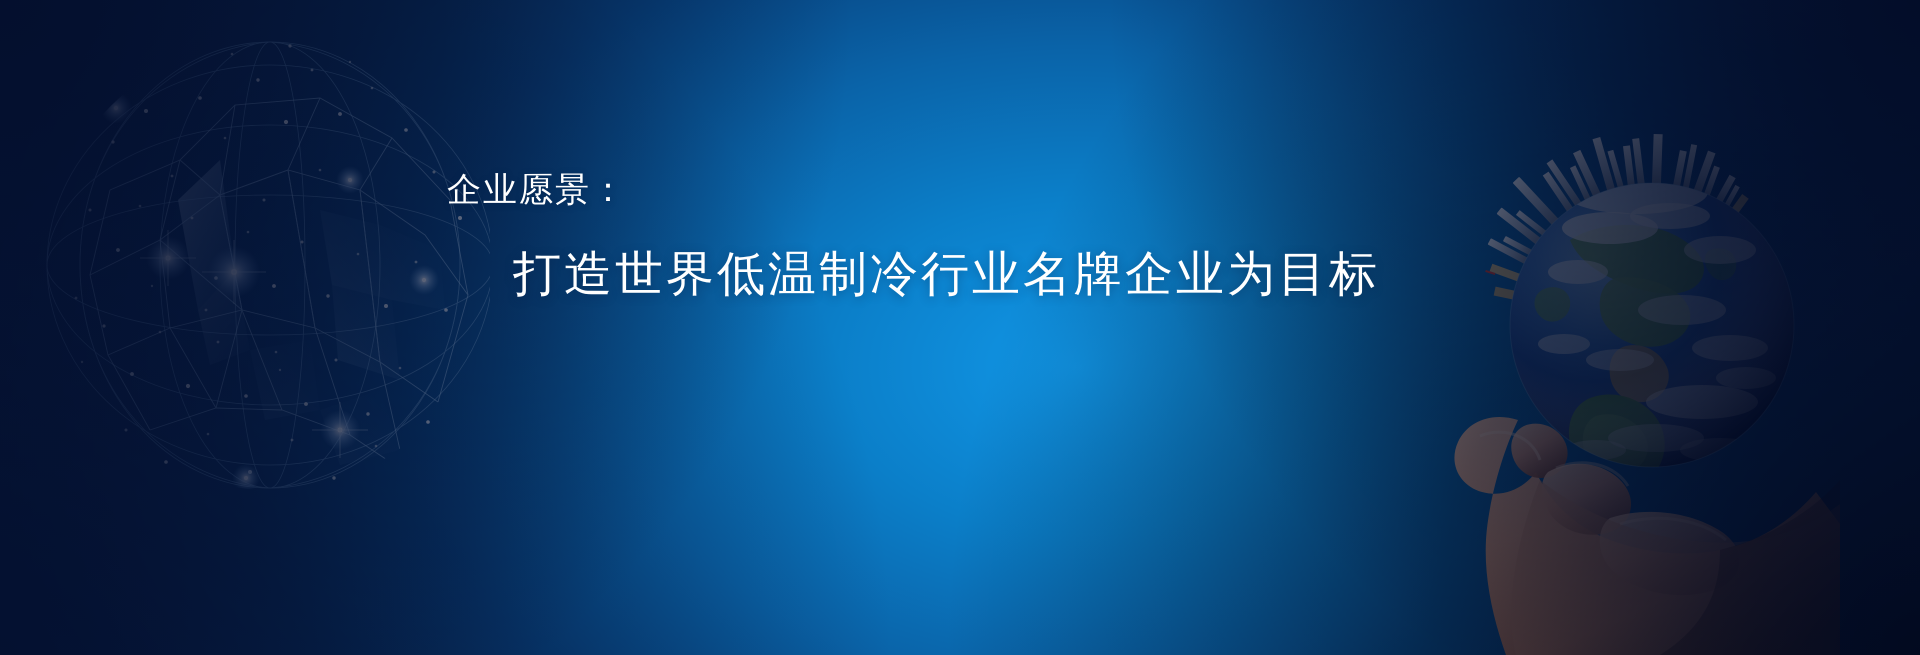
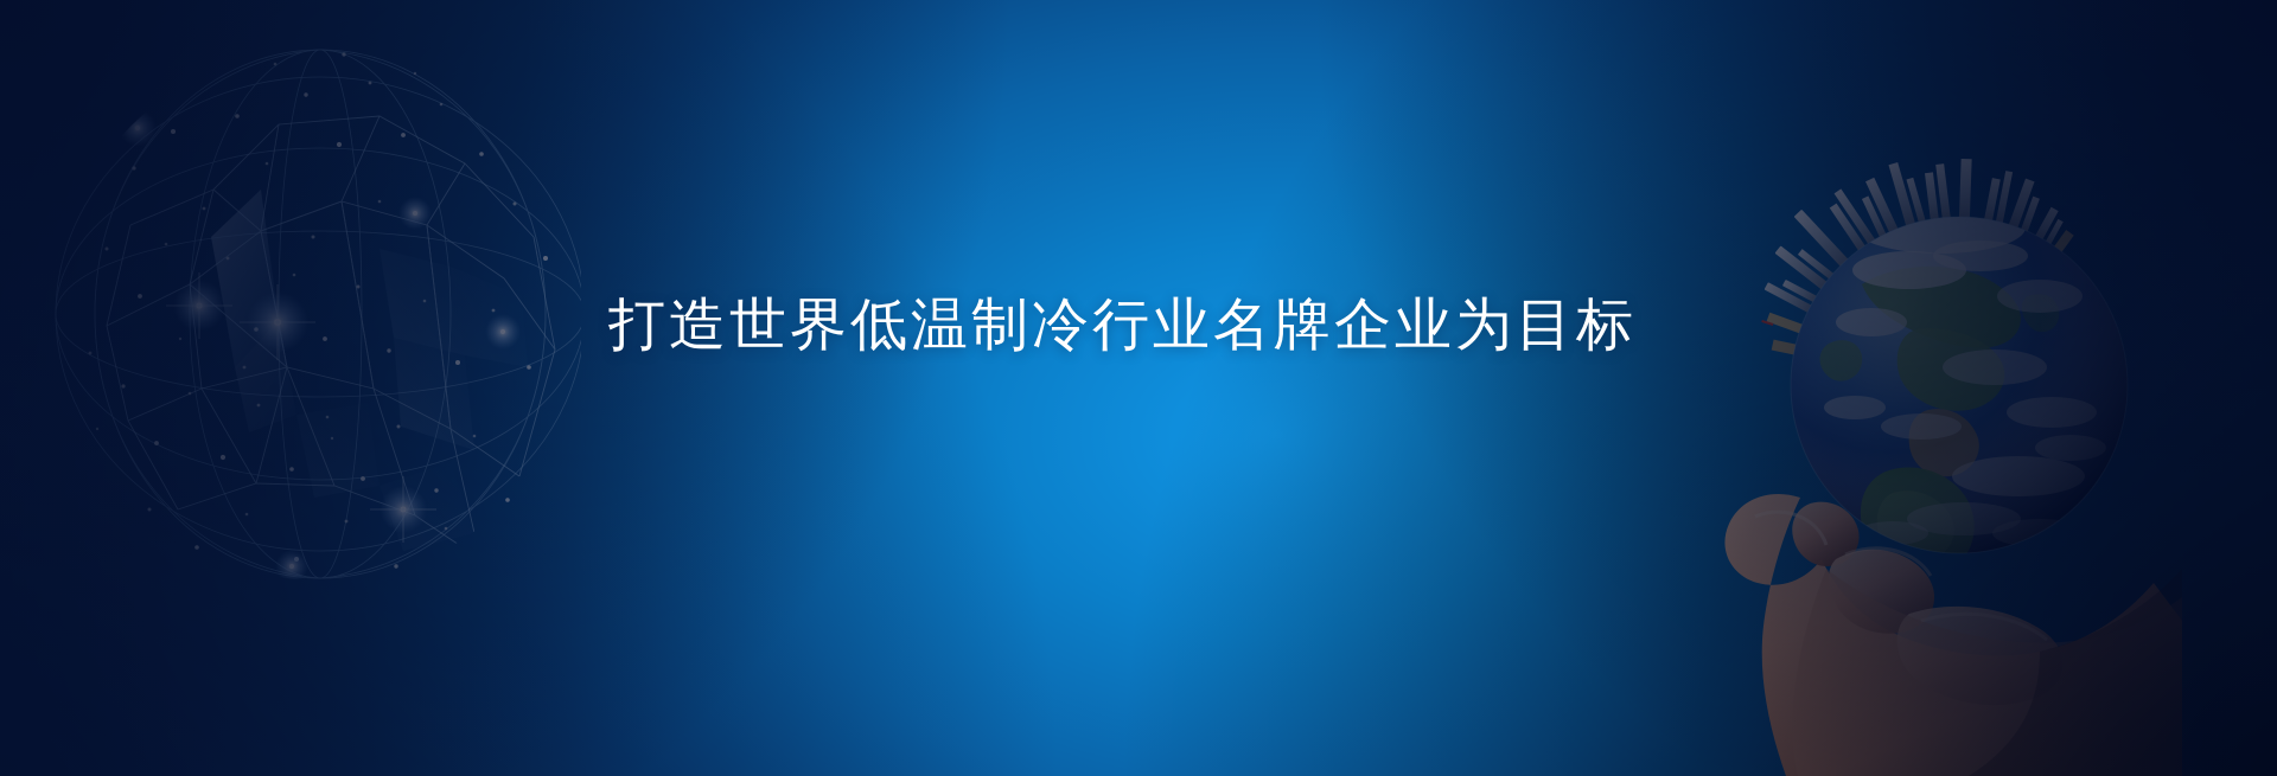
- 企业愿景：
  打造世界低温制冷行业名牌企业为目标
